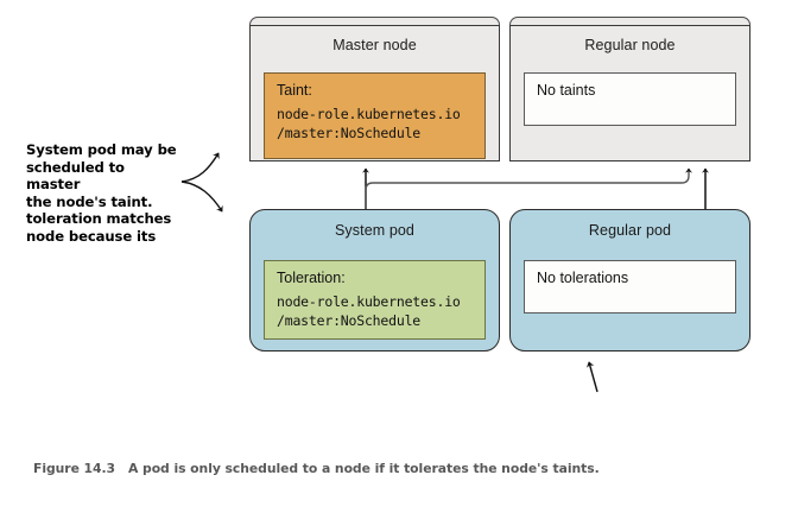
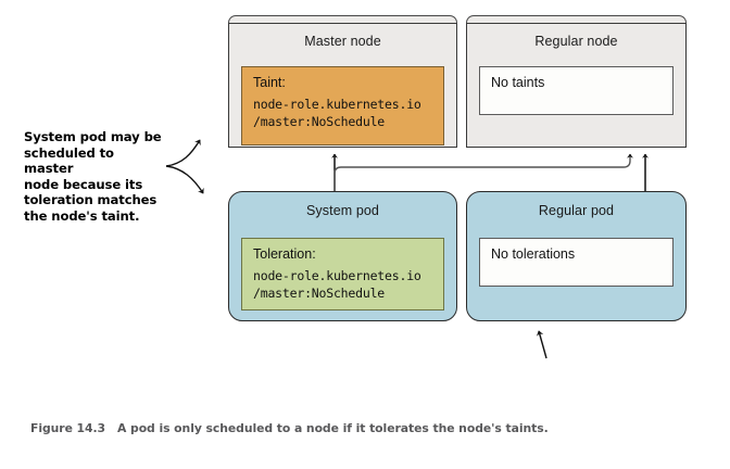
  Master node
  Taint:
  node-role.kubernetes.io
  /master:NoSchedule
  Regular node
  No taints
  System pod
  Toleration:
  node-role.kubernetes.io
  /master:NoSchedule
  Regular pod
  No tolerations
  System pod may be
  scheduled to master
- the node's taint.
+ node because its
  toleration matches
- node because its
+ the node's taint.
  Figure 14.3 A pod is only scheduled to a node if it tolerates the node's taints.
